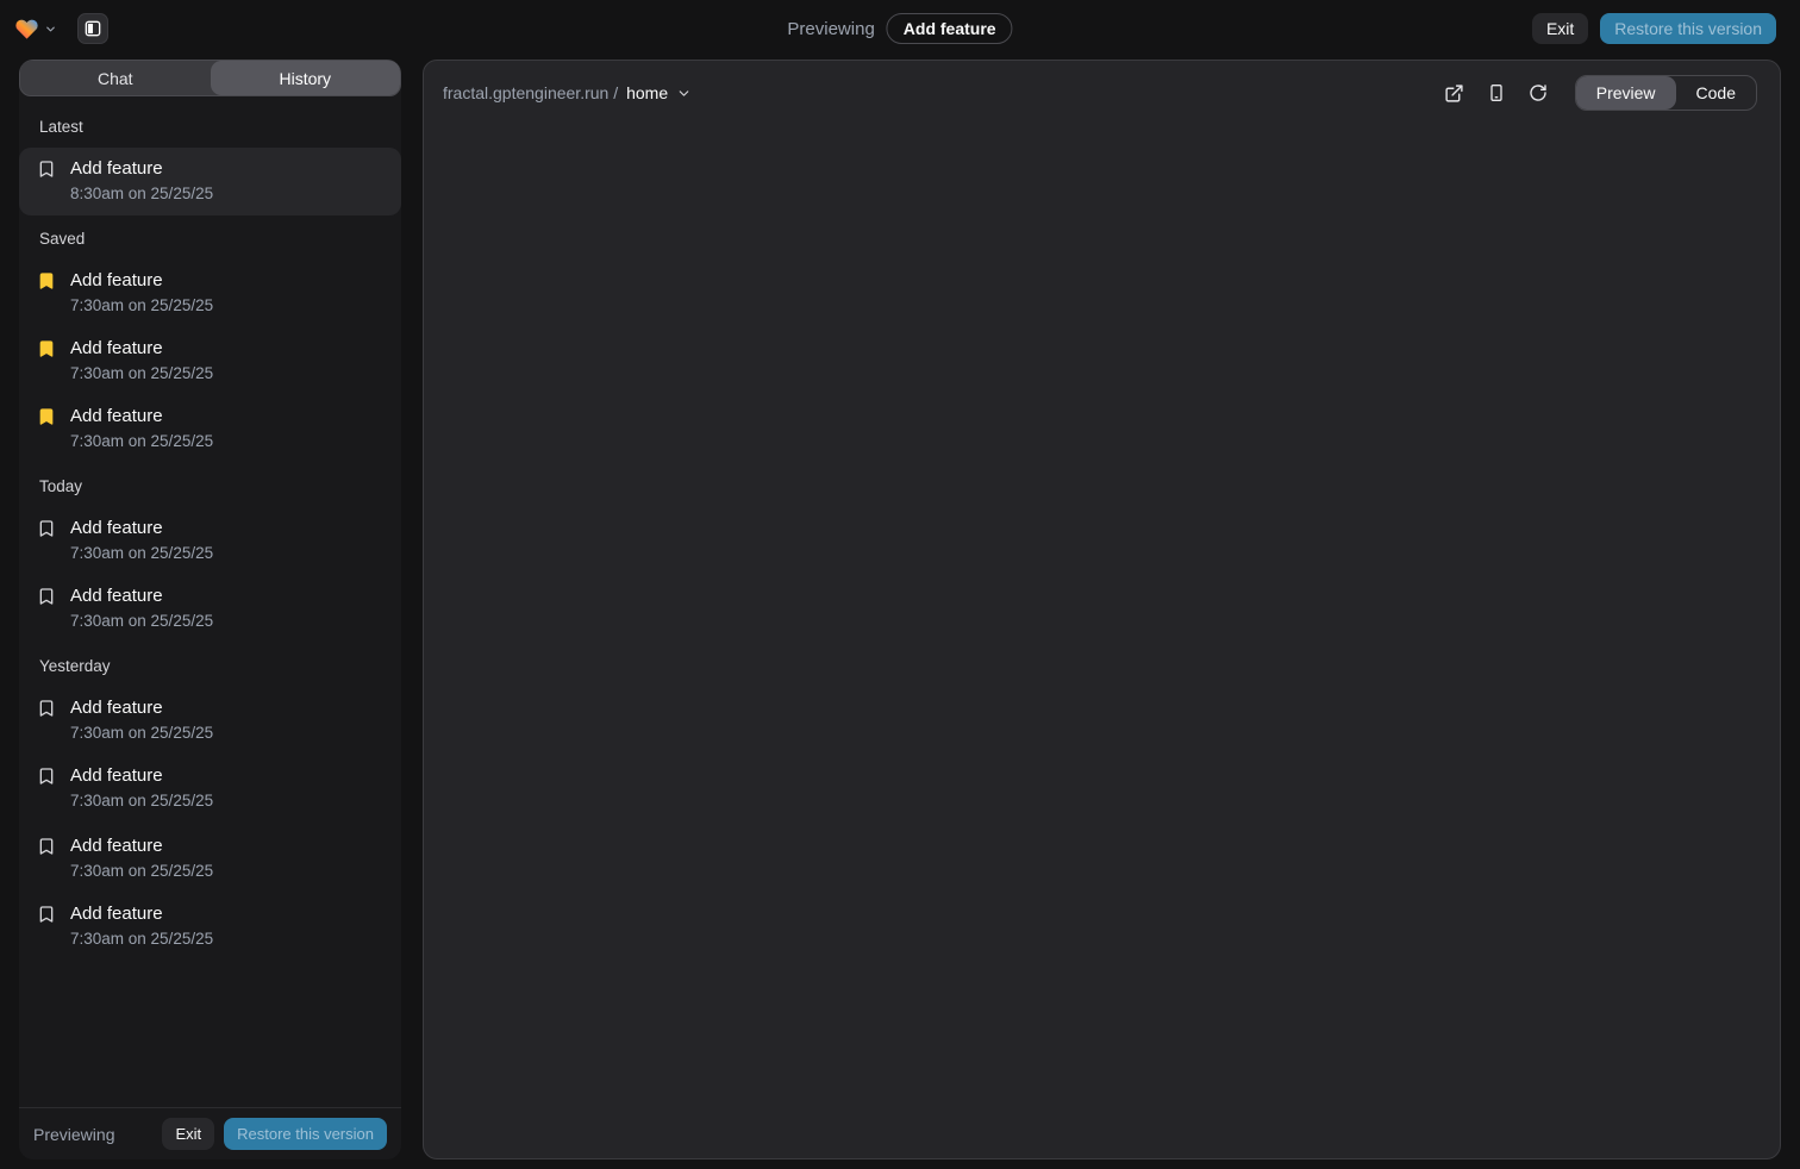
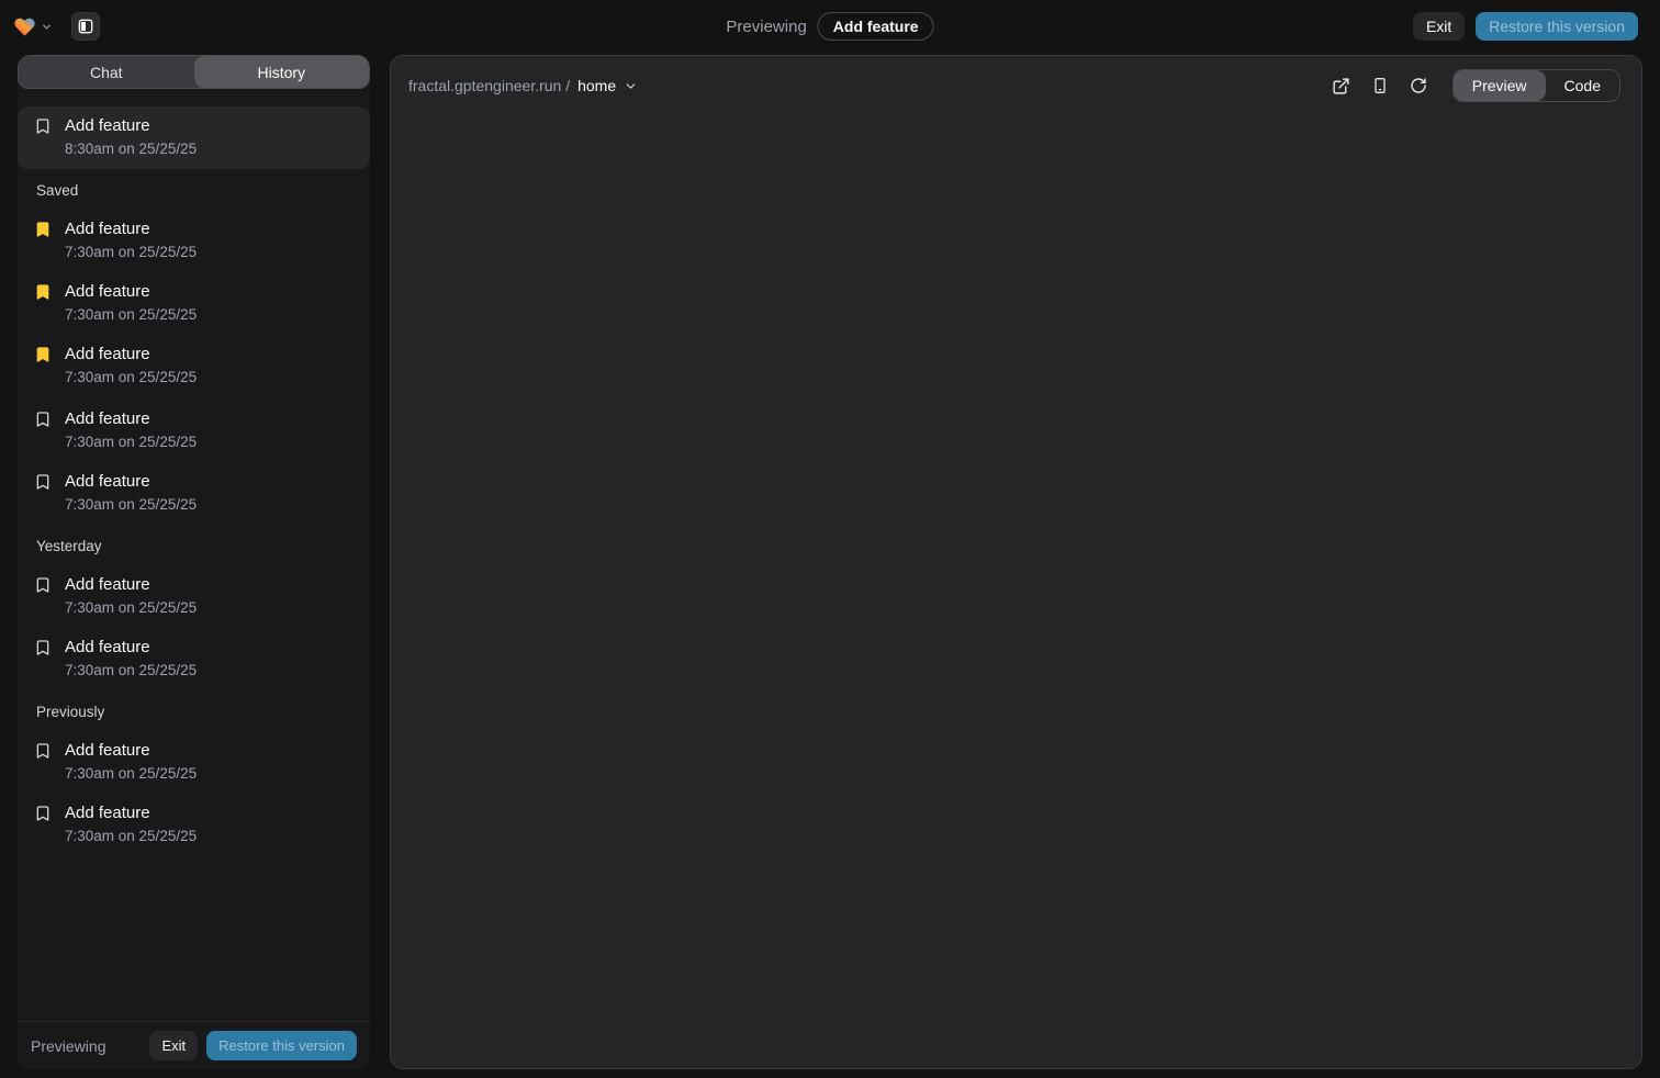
  Previewing
  Add feature
  Exit
  Restore this version
  Chat
  History
- Latest
  Add feature
  8:30am on 25/25/25
  Saved
  Add feature
  7:30am on 25/25/25
  Add feature
  7:30am on 25/25/25
  Add feature
  7:30am on 25/25/25
- Today
  Add feature
  7:30am on 25/25/25
  Add feature
  7:30am on 25/25/25
  Yesterday
  Add feature
  7:30am on 25/25/25
  Add feature
  7:30am on 25/25/25
+ Previously
  Add feature
  7:30am on 25/25/25
  Add feature
  7:30am on 25/25/25
  Previewing
  Exit
  Restore this version
  fractal.gptengineer.run /
  home
  Preview
  Code
